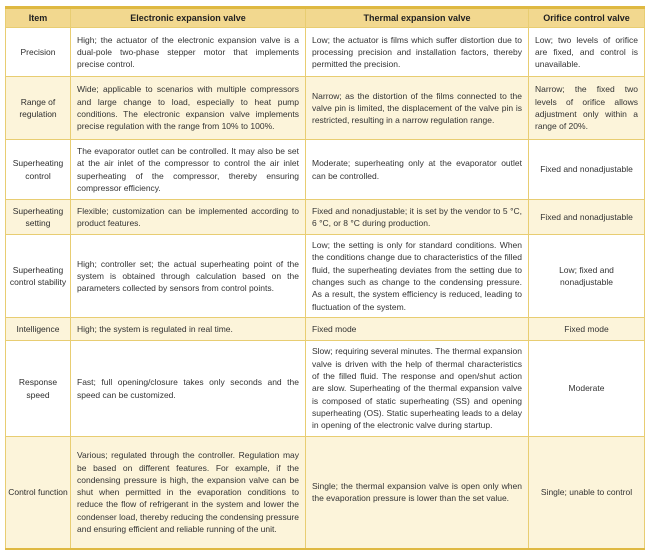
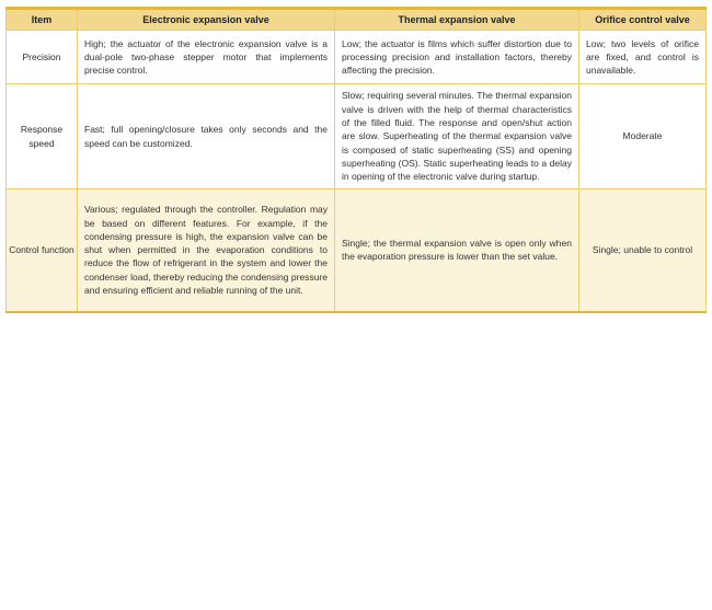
  Item	Electronic expansion valve	Thermal expansion valve	Orifice control valve
- Precision	High; the actuator of the electronic expansion valve is a dual-pole two-phase stepper motor that implements precise control.	Low; the actuator is films which suffer distortion due to processing precision and installation factors, thereby permitted the precision.	Low; two levels of orifice are fixed, and control is unavailable.
+ Precision	High; the actuator of the electronic expansion valve is a dual-pole two-phase stepper motor that implements precise control.	Low; the actuator is films which suffer distortion due to processing precision and installation factors, thereby affecting the precision.	Low; two levels of orifice are fixed, and control is unavailable.
- Range of regulation	Wide; applicable to scenarios with multiple compressors and large change to load, especially to heat pump conditions. The electronic expansion valve implements precise regulation with the range from 10% to 100%.	Narrow; as the distortion of the films connected to the valve pin is limited, the displacement of the valve pin is restricted, resulting in a narrow regulation range.	Narrow; the fixed two levels of orifice allows adjustment only within a range of 20%.
- Superheating control	The evaporator outlet can be controlled. It may also be set at the air inlet of the compressor to control the air inlet superheating of the compressor, thereby ensuring compressor efficiency.	Moderate; superheating only at the evaporator outlet can be controlled.	Fixed and nonadjustable
- Superheating setting	Flexible; customization can be implemented according to product features.	Fixed and nonadjustable; it is set by the vendor to 5 °C, 6 °C, or 8 °C during production.	Fixed and nonadjustable
- Superheating control stability	High; controller set; the actual superheating point of the system is obtained through calculation based on the parameters collected by sensors from control points.	Low; the setting is only for standard conditions. When the conditions change due to characteristics of the filled fluid, the superheating deviates from the setting due to changes such as change to the condensing pressure. As a result, the system efficiency is reduced, leading to fluctuation of the system.	Low; fixed and nonadjustable
- Intelligence	High; the system is regulated in real time.	Fixed mode	Fixed mode
  Response speed	Fast; full opening/closure takes only seconds and the speed can be customized.	Slow; requiring several minutes. The thermal expansion valve is driven with the help of thermal characteristics of the filled fluid. The response and open/shut action are slow. Superheating of the thermal expansion valve is composed of static superheating (SS) and opening superheating (OS). Static superheating leads to a delay in opening of the electronic valve during startup.	Moderate
  Control function	Various; regulated through the controller. Regulation may be based on different features. For example, if the condensing pressure is high, the expansion valve can be shut when permitted in the evaporation conditions to reduce the flow of refrigerant in the system and lower the condenser load, thereby reducing the condensing pressure and ensuring efficient and reliable running of the unit.	Single; the thermal expansion valve is open only when the evaporation pressure is lower than the set value.	Single; unable to control
